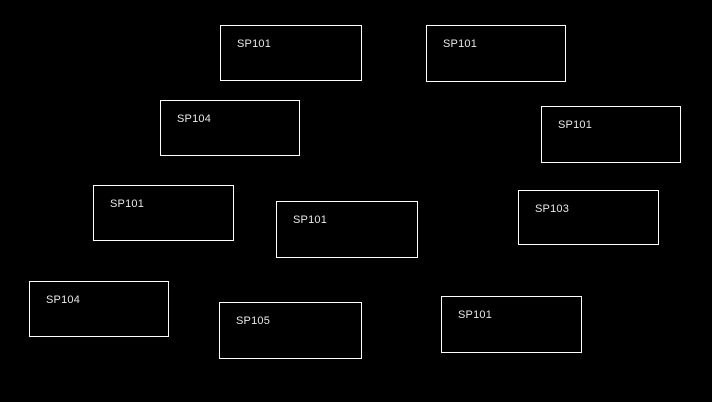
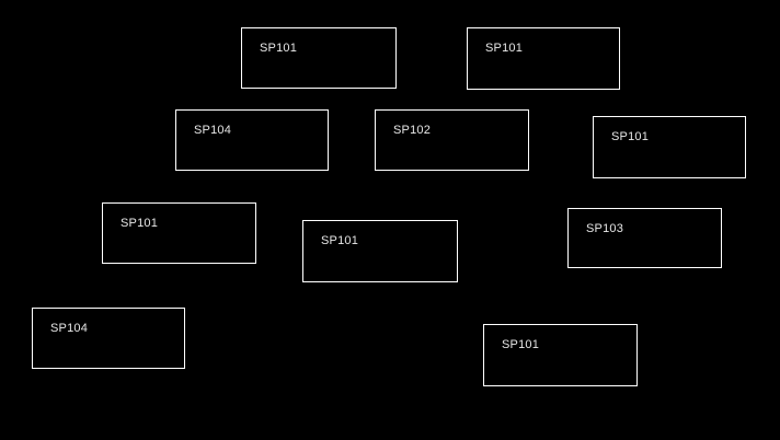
  SP101
  SP101
  SP104
+ SP102
  SP101
  SP101
  SP101
  SP103
  SP104
- SP105
  SP101
